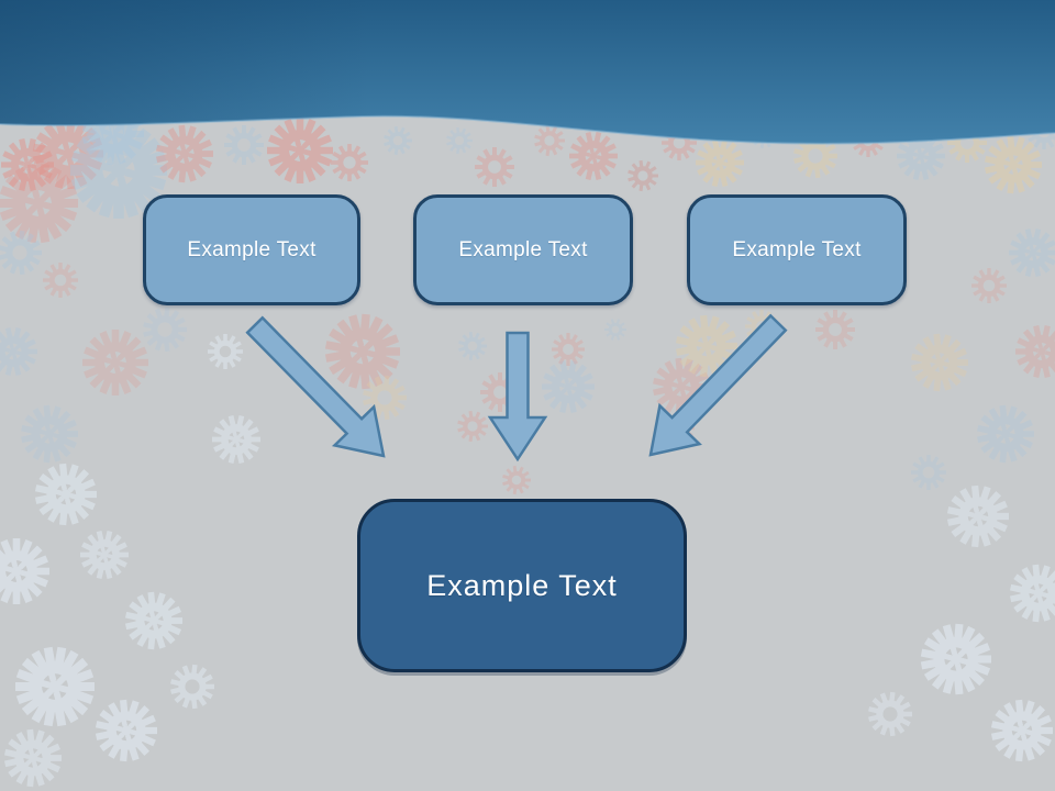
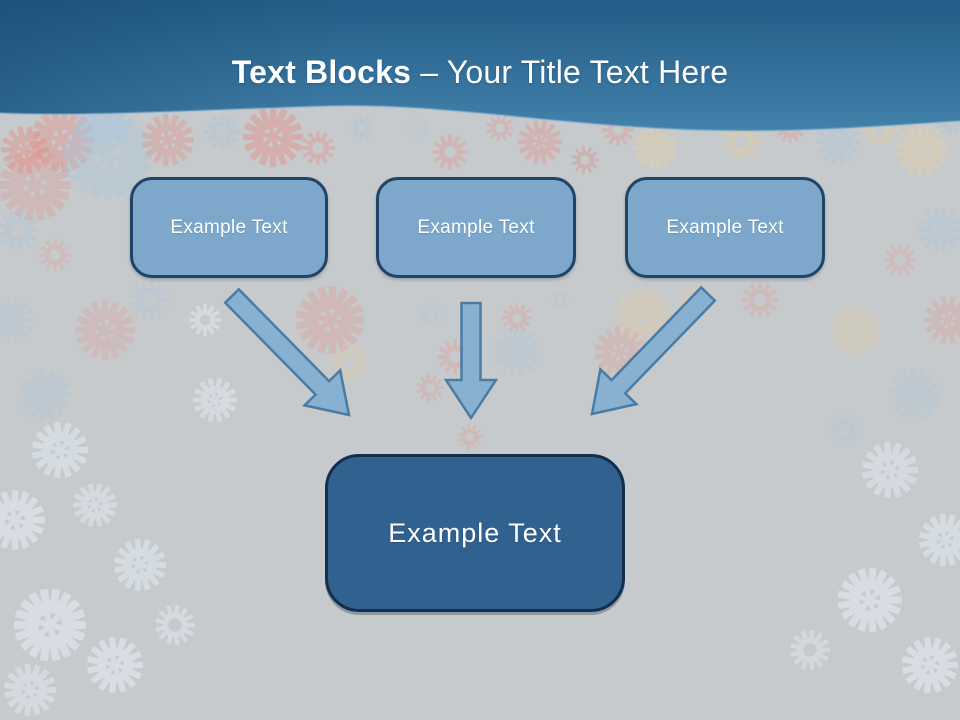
+ Text Blocks – Your Title Text Here
  Example Text
  Example Text
  Example Text
  Example Text
